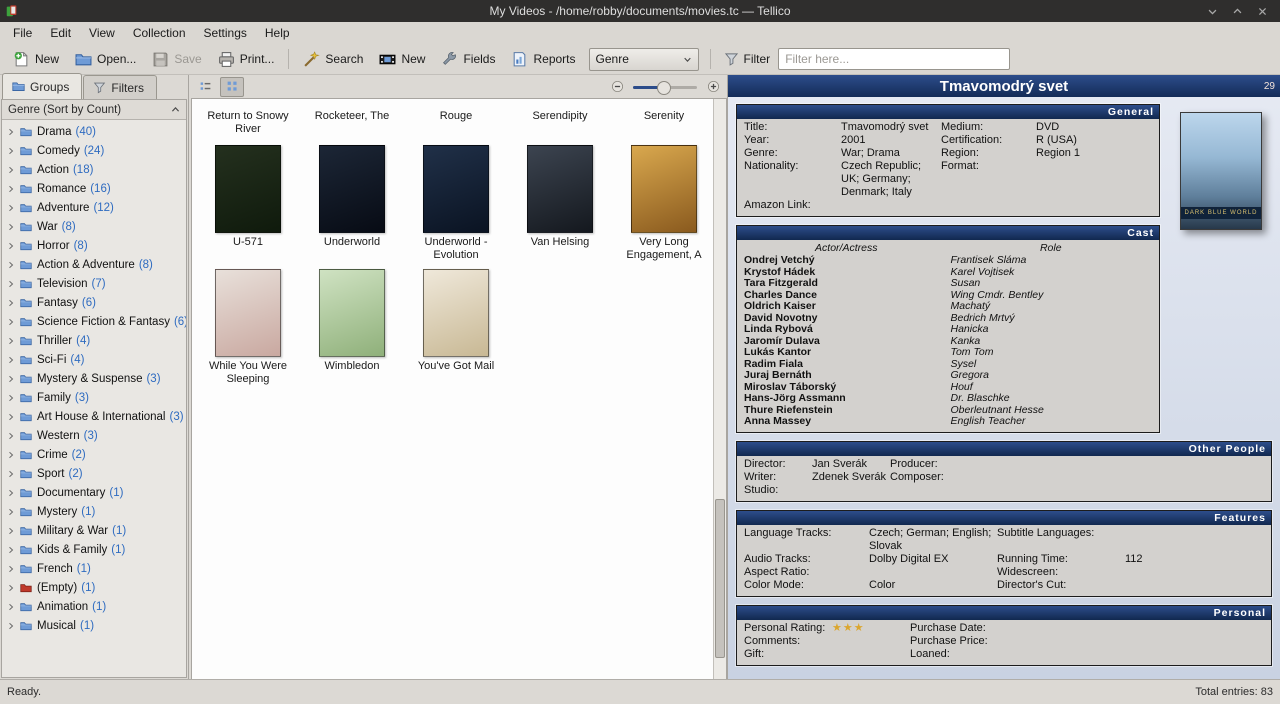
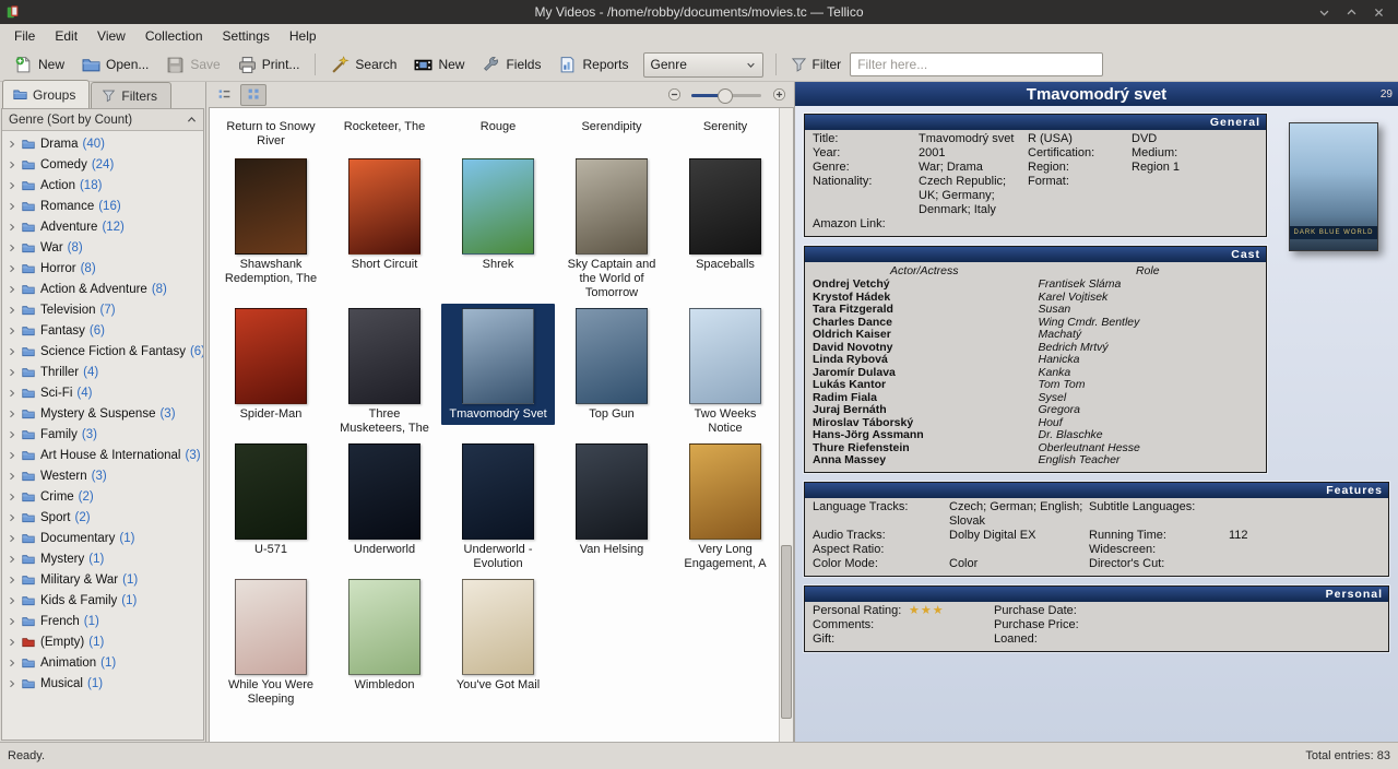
  My Videos - /home/robby/documents/movies.tc — Tellico
  File
  Edit
  View
  Collection
  Settings
  Help
  New
  Open...
  Save
  Print...
  Search
  New
  Fields
  Reports
  Genre
  Filter
  Filter here...
  Groups
  Filters
  Genre (Sort by Count)
  Drama
  (40)
  Comedy
  (24)
  Action
  (18)
  Romance
  (16)
  Adventure
  (12)
  War
  (8)
  Horror
  (8)
  Action & Adventure
  (8)
  Television
  (7)
  Fantasy
  (6)
  Science Fiction & Fantasy
  Thriller
  (4)
  Sci-Fi
  (4)
  Mystery & Suspense
  (3)
  Family
  (3)
  Art House & International
  (3)
  Western
  (3)
  Crime
  (2)
  Sport
  (2)
  Documentary
  (1)
  Mystery
  (1)
  Military & War
  (1)
  Kids & Family
  (1)
  French
  (1)
  (Empty)
  (1)
  Animation
  (1)
  Musical
  (1)
  Return to Snowy River
  Rocketeer, The
  Rouge
  Serendipity
  Serenity
+ Shawshank Redemption, The
+ Short Circuit
+ Shrek
+ Sky Captain and the World of Tomorrow
+ Spaceballs
+ Spider-Man
+ Three Musketeers, The
+ Tmavomodrý Svet
+ Top Gun
+ Two Weeks Notice
  U-571
  Underworld
  Underworld - Evolution
  Van Helsing
  Very Long Engagement, A
  While You Were Sleeping
  Wimbledon
  You've Got Mail
  Tmavomodrý svet
  29
  General
  Title:
  Tmavomodrý svet
- Medium:
+ R (USA)
  DVD
  Year:
  2001
  Certification:
- R (USA)
+ Medium:
  Genre:
  War; Drama
  Region:
  Region 1
  Nationality:
  Czech Republic; UK; Germany; Denmark; Italy
  Format:
  Amazon Link:
  Cast
  Actor/Actress
  Role
  Ondrej Vetchý
  Frantisek Sláma
  Krystof Hádek
  Karel Vojtisek
  Tara Fitzgerald
  Susan
  Charles Dance
  Wing Cmdr. Bentley
  Oldrich Kaiser
  Machatý
  David Novotny
  Bedrich Mrtvý
  Linda Rybová
  Hanicka
  Jaromír Dulava
  Kanka
  Lukás Kantor
  Tom Tom
  Radim Fiala
  Sysel
  Juraj Bernáth
  Gregora
  Miroslav Táborský
  Houf
  Hans-Jörg Assmann
  Dr. Blaschke
  Thure Riefenstein
  Oberleutnant Hesse
  Anna Massey
  English Teacher
- Other People
- Director:
- Jan Sverák
- Producer:
- Writer:
- Zdenek Sverák
- Composer:
- Studio:
  Features
  Language Tracks:
  Czech; German; English; Slovak
  Subtitle Languages:
  Audio Tracks:
  Dolby Digital EX
  Running Time:
  112
  Aspect Ratio:
  Widescreen:
  Color Mode:
  Color
  Director's Cut:
  Personal
  Personal Rating:
  ★★★
  Purchase Date:
  Comments:
  Purchase Price:
  Gift:
  Loaned:
  Ready.
  Total entries: 83
